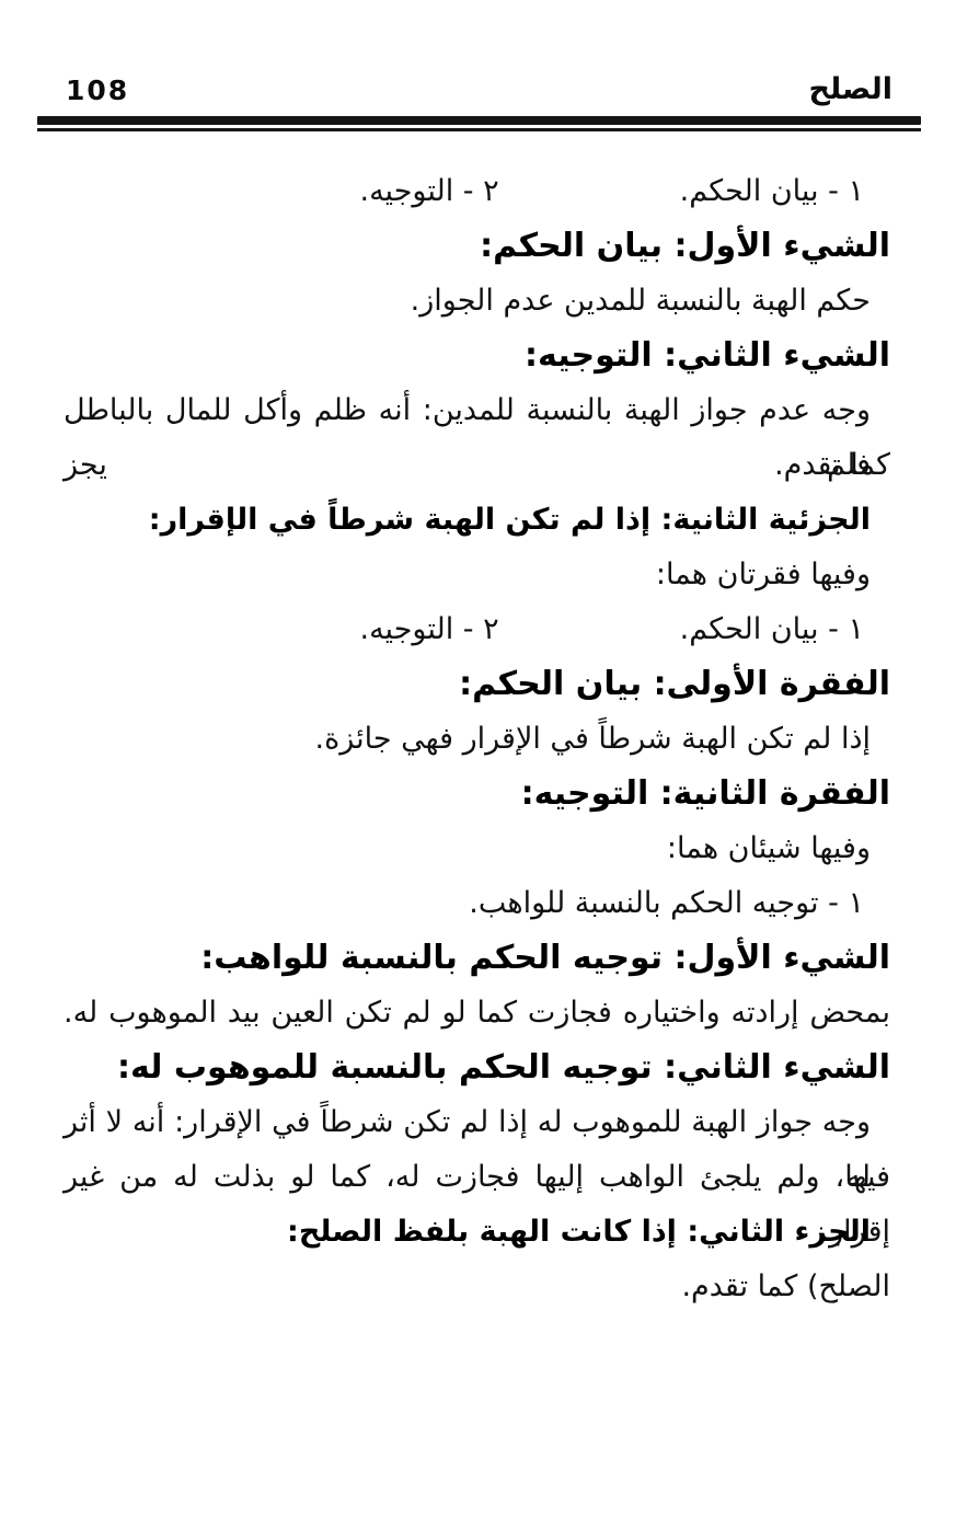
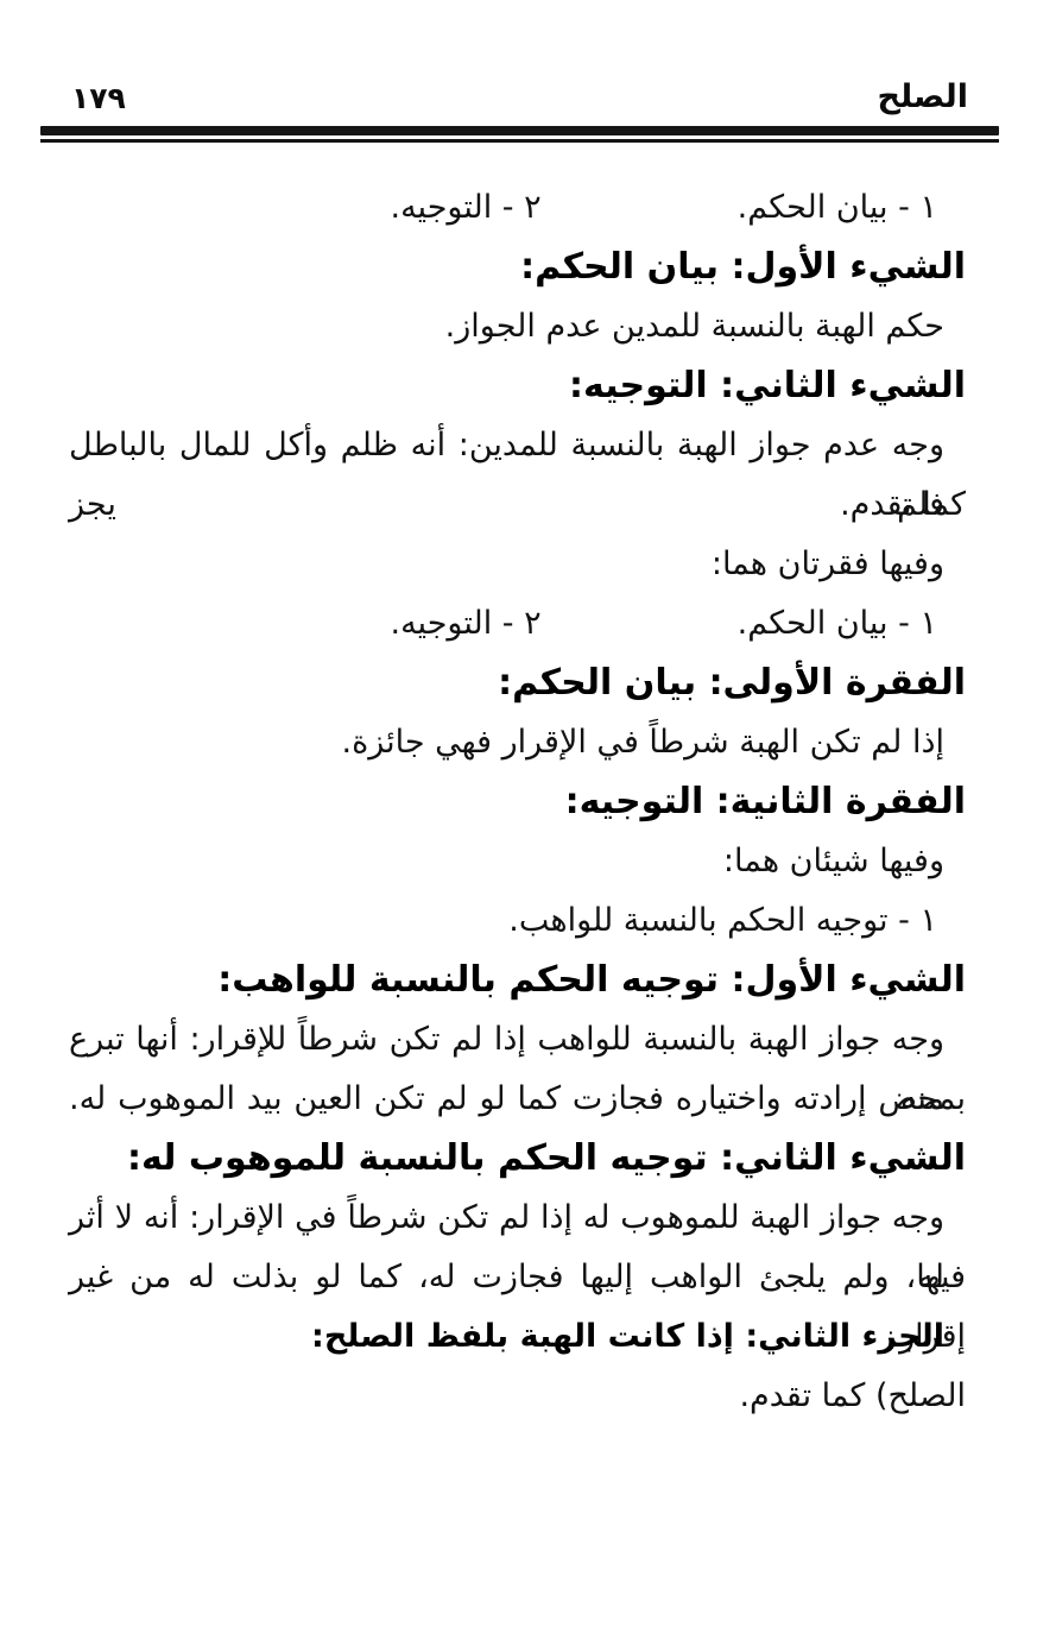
  الصلح
- 108
+ ١٧٩
  ١ - بيان الحكم.
  ٢ - التوجيه.
  الشيء الأول: بيان الحكم:
  حكم الهبة بالنسبة للمدين عدم الجواز.
  الشيء الثاني: التوجيه:
  وجه عدم جواز الهبة بالنسبة للمدين: أنه ظلم وأكل للمال بالباطل فلم يجز
  كما تقدم.
- الجزئية الثانية: إذا لم تكن الهبة شرطاً في الإقرار:
  وفيها فقرتان هما:
  ١ - بيان الحكم.
  ٢ - التوجيه.
  الفقرة الأولى: بيان الحكم:
  إذا لم تكن الهبة شرطاً في الإقرار فهي جائزة.
  الفقرة الثانية: التوجيه:
  وفيها شيئان هما:
  ١ - توجيه الحكم بالنسبة للواهب.
  الشيء الأول: توجيه الحكم بالنسبة للواهب:
+ وجه جواز الهبة بالنسبة للواهب إذا لم تكن شرطاً للإقرار: أنها تبرع منه
  بمحض إرادته واختياره فجازت كما لو لم تكن العين بيد الموهوب له.
  الشيء الثاني: توجيه الحكم بالنسبة للموهوب له:
  وجه جواز الهبة للموهوب له إذا لم تكن شرطاً في الإقرار: أنه لا أثر له
  فيها، ولم يلجئ الواهب إليها فجازت له، كما لو بذلت له من غير إقرار.
  الجزء الثاني: إذا كانت الهبة بلفظ الصلح:
  الصلح) كما تقدم.
